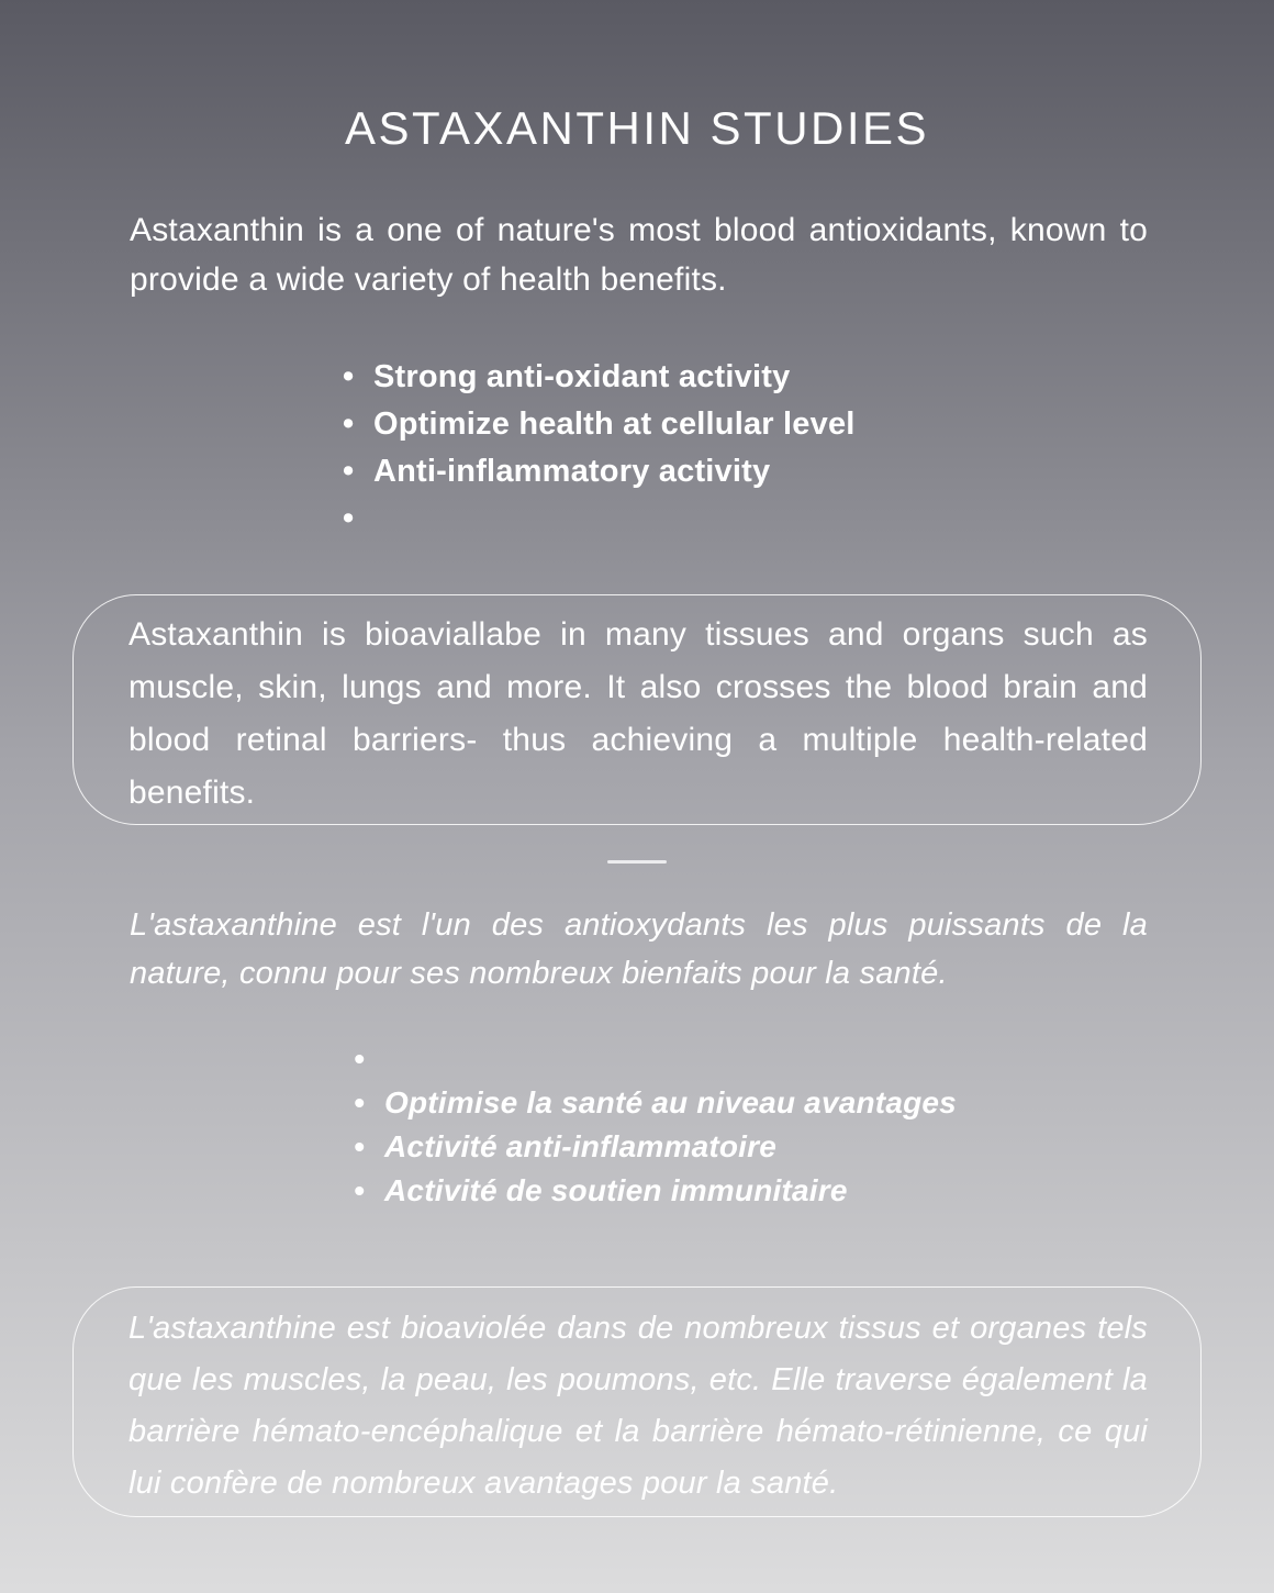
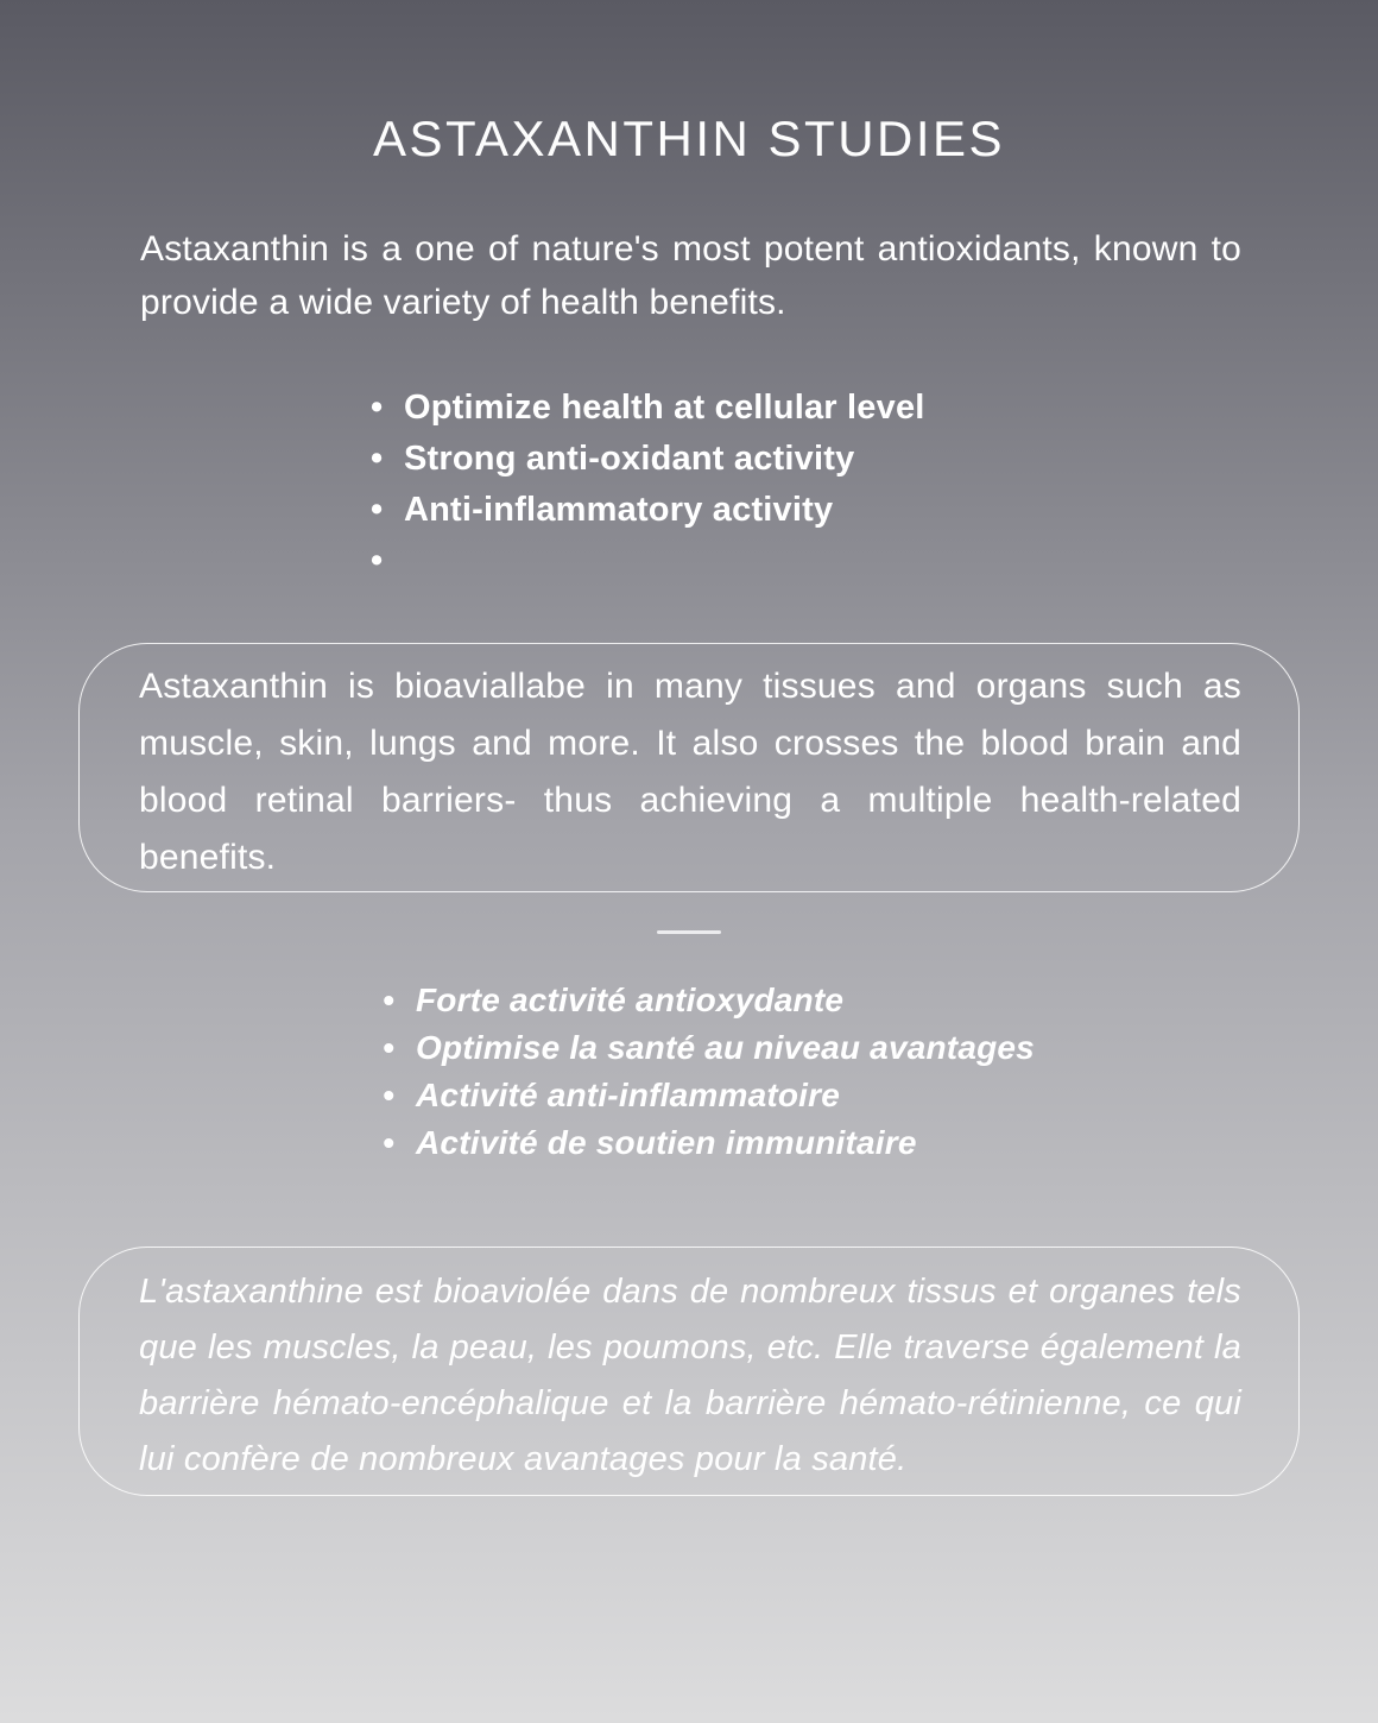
  ASTAXANTHIN STUDIES
- Astaxanthin is a one of nature's most blood antioxidants, known to provide a wide variety of health benefits.
+ Astaxanthin is a one of nature's most potent antioxidants, known to provide a wide variety of health benefits.
  •
- Strong anti-oxidant activity
+ Optimize health at cellular level
  •
- Optimize health at cellular level
+ Strong anti-oxidant activity
  •
  Anti-inflammatory activity
  •
  Astaxanthin is bioaviallabe in many tissues and organs such as muscle, skin, lungs and more. It also crosses the blood brain and blood retinal barriers- thus achieving a multiple health-related benefits.
- L'astaxanthine est l'un des antioxydants les plus puissants de la nature, connu pour ses nombreux bienfaits pour la santé.
  •
+ Forte activité antioxydante
  •
  Optimise la santé au niveau avantages
  •
  Activité anti-inflammatoire
  •
  Activité de soutien immunitaire
  L'astaxanthine est bioaviolée dans de nombreux tissus et organes tels que les muscles, la peau, les poumons, etc. Elle traverse également la barrière hémato-encéphalique et la barrière hémato-rétinienne, ce qui lui confère de nombreux avantages pour la santé.
